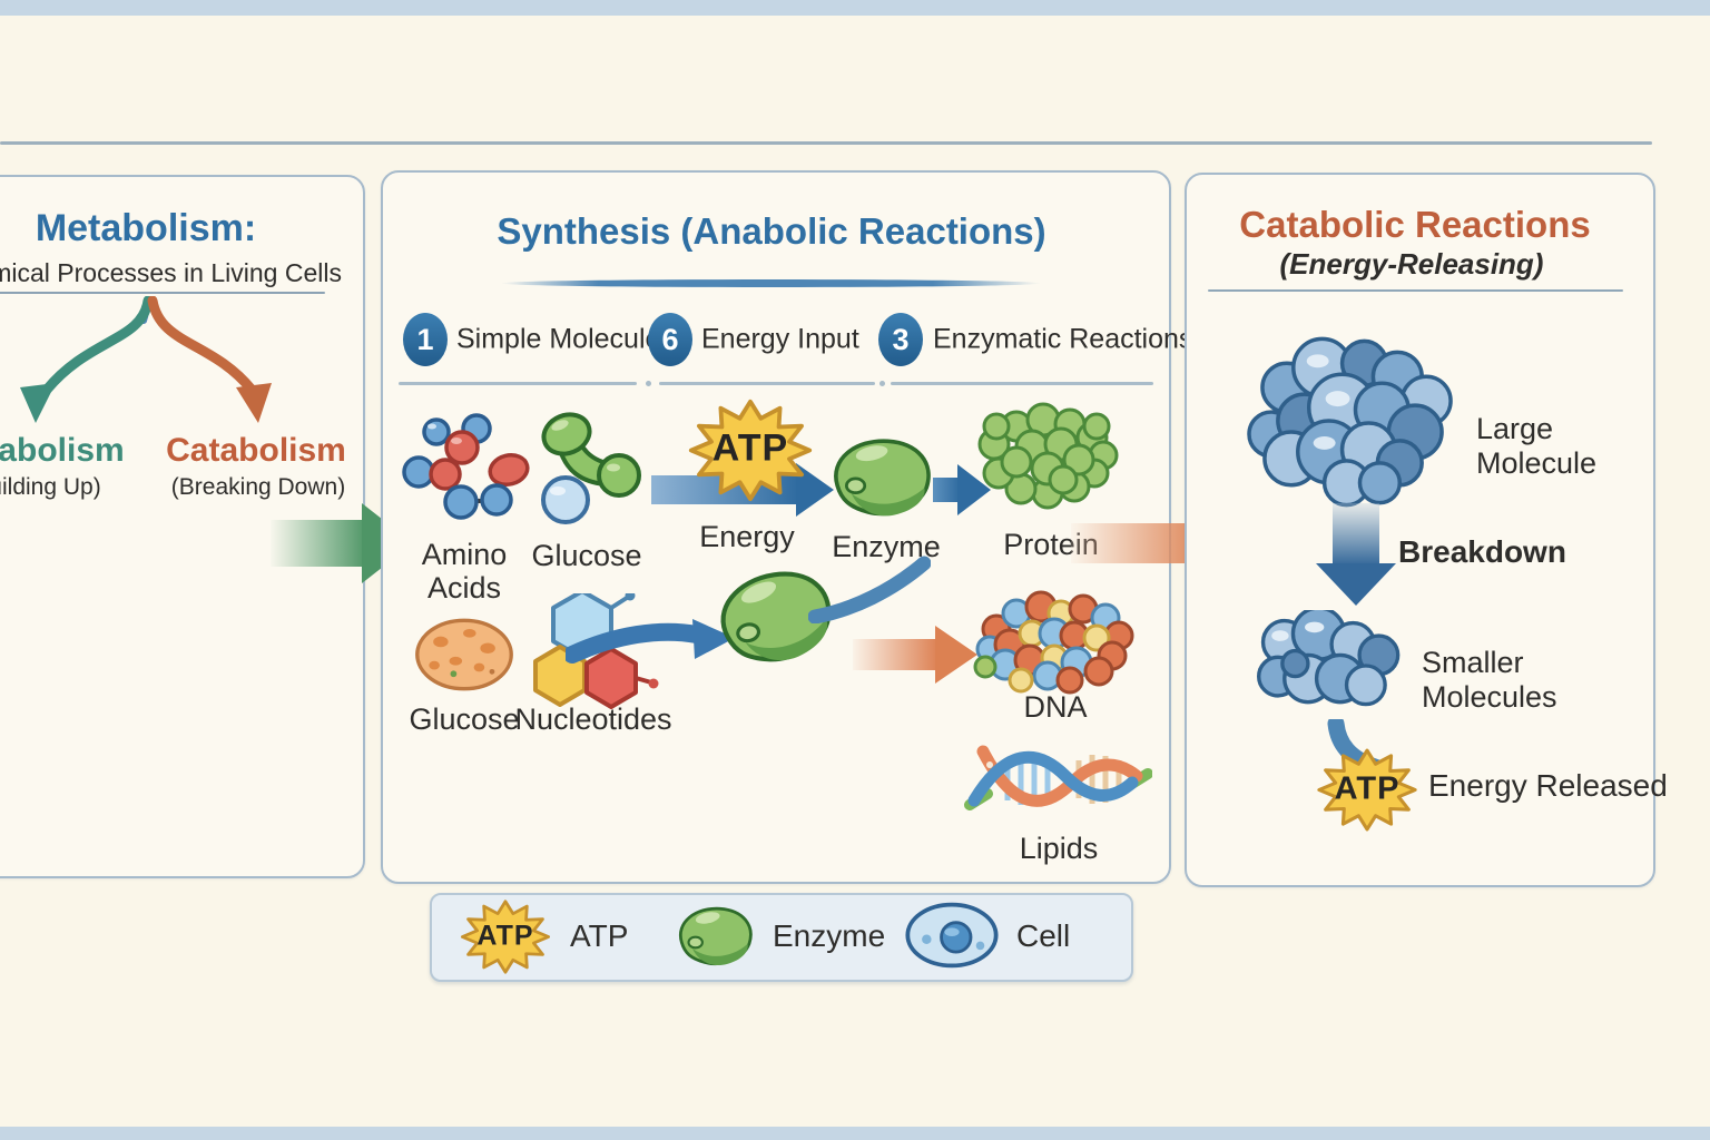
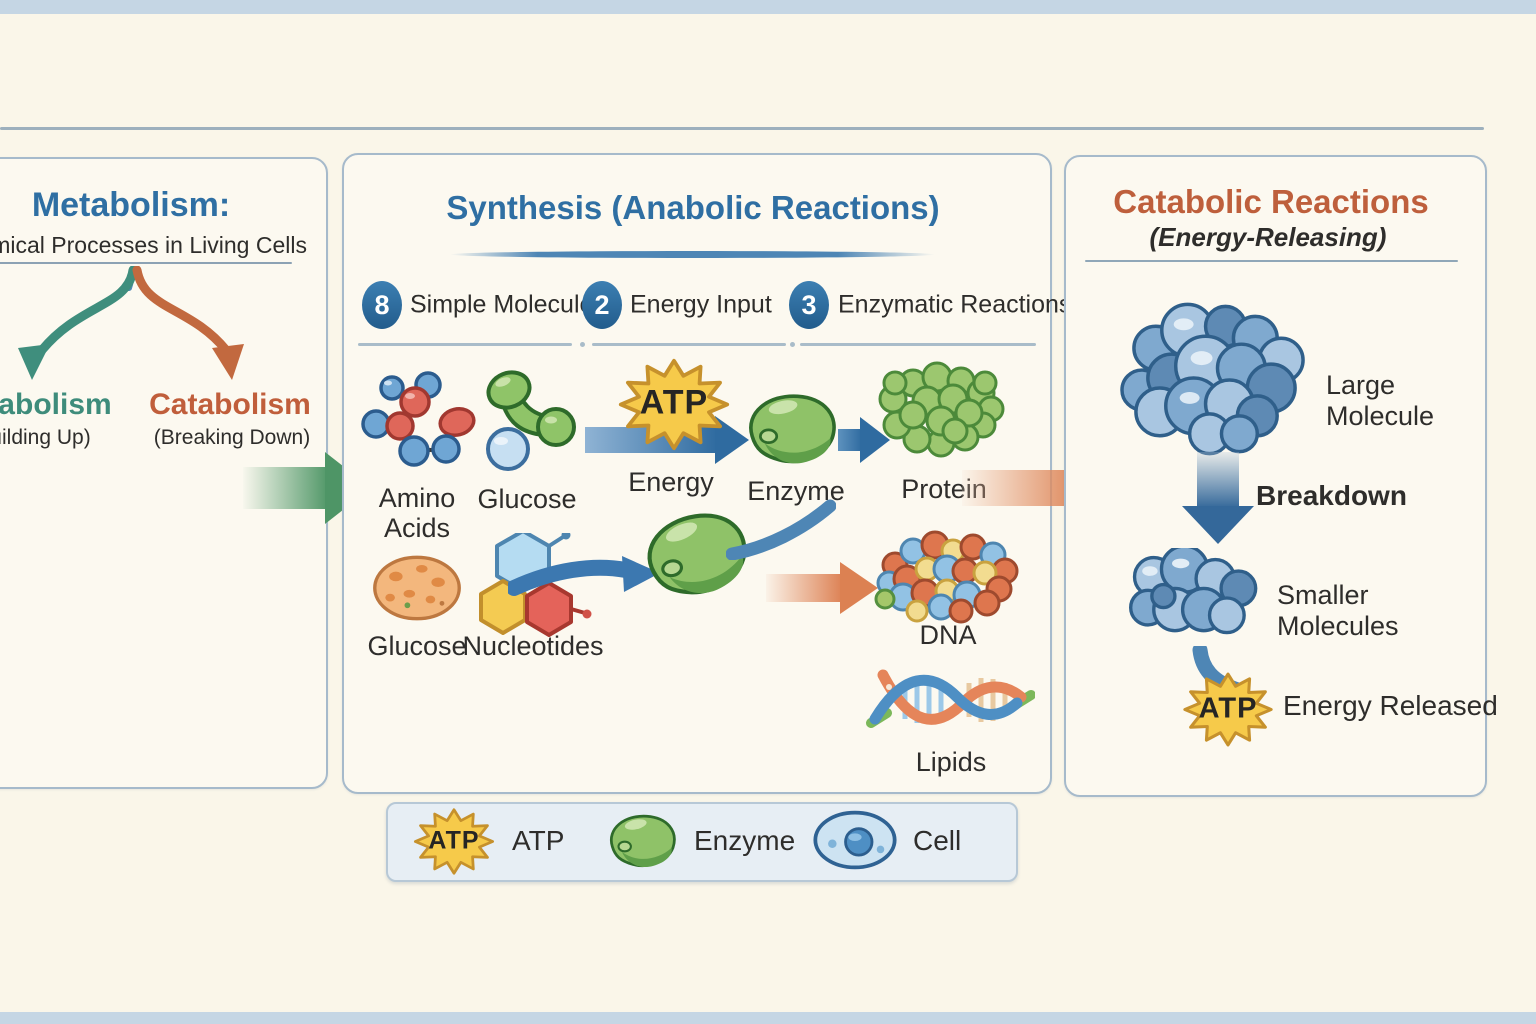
  Metabolism:
  mical Processes in Living Cells
  abolism
  ilding Up)
  Catabolism
  (Breaking Down)
  Synthesis (Anabolic Reactions)
- 1
+ 8
  Simple Molecul
- 6
+ 2
  Energy Input
  3
  Enzymatic Reaction
  Amino Acids
  Glucose
  ATP
  Energy
  Enzyme
  Prote
  Glucose
  Nucleotides
  DNA
  Lipids
  Catabolic Reactions
  (Energy-Releasing)
  Large Molecule
  Breakdown
  Smaller Molecules
  ATP
  Energy Released
  ATP
  ATP
  Enzyme
  Cell
